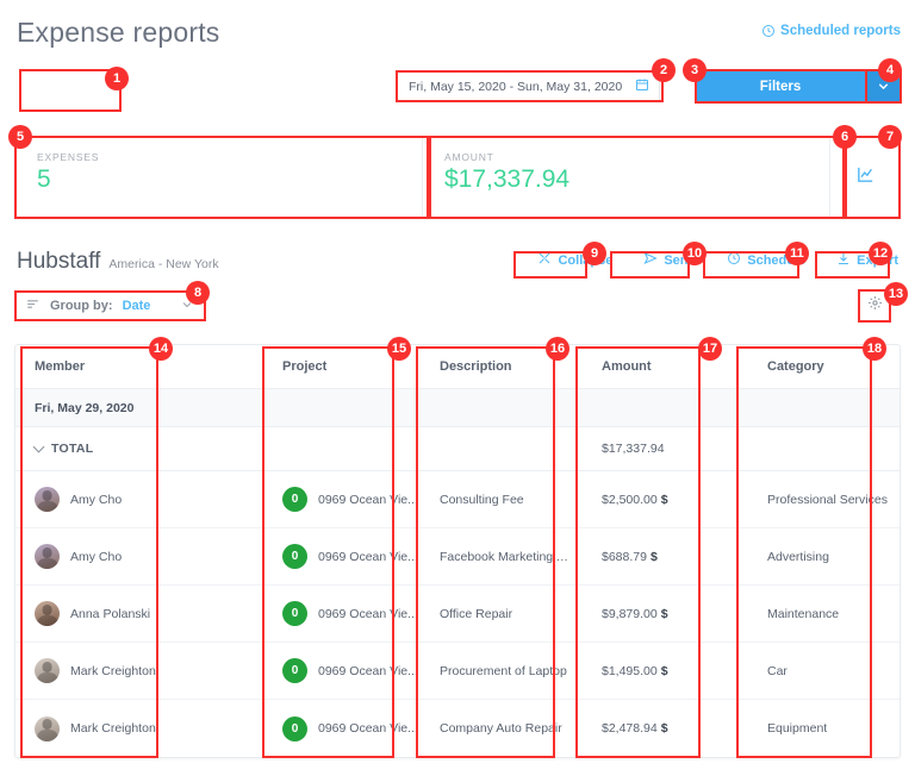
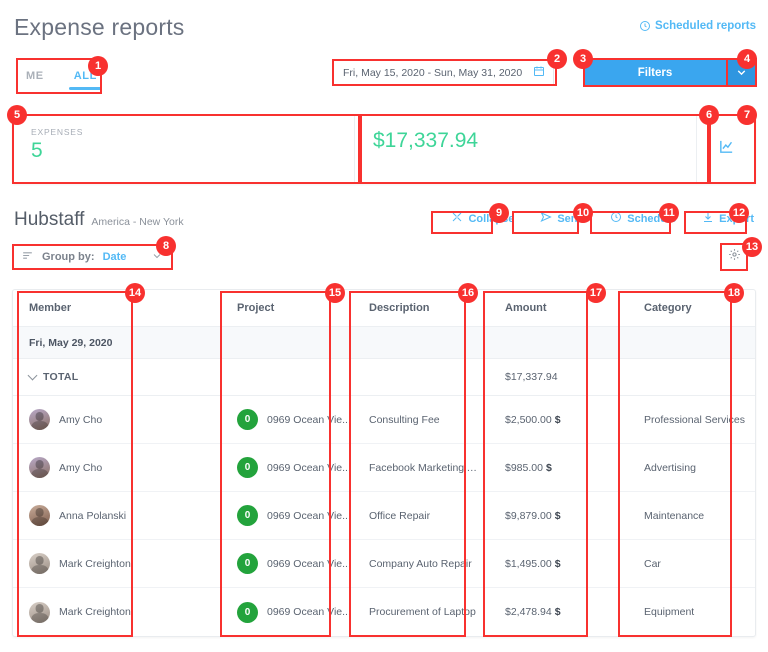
  Expense reports
  Scheduled reports
+ ME
+ ALL
  Fri, May 15, 2020 - Sun, May 31, 2020
  Filters
  EXPENSES
  5
- AMOUNT
  $17,337.94
  Hubstaff
  America - New York
  Group by:
  Date
  Member
  Project
  Description
  Amount
  Category
  Fri, May 29, 2020
  TOTAL
  $17,337.94
  Amy Cho
  0
  0969 Ocean Vie...
  Consulting Fee
  $2,500.00 $
  Professional Services
  Amy Cho
  0
  0969 Ocean Vie...
  Facebook Marketing Ad
- $688.79 $
+ $985.00 $
  Advertising
  Anna Polanski
  0
  0969 Ocean Vie...
  Office Repair
  $9,879.00 $
  Maintenance
  Mark Creighton
  0
  0969 Ocean Vie...
- Procurement of Laptop
+ Company Auto Repair
  $1,495.00 $
  Car
  Mark Creighton
  0
  0969 Ocean Vie...
- Company Auto Repair
+ Procurement of Laptop
  $2,478.94 $
  Equipment
  1
  2
  3
  4
  5
  6
  7
  8
  9
  10
  11
  12
  13
  14
  15
  16
  17
  18
